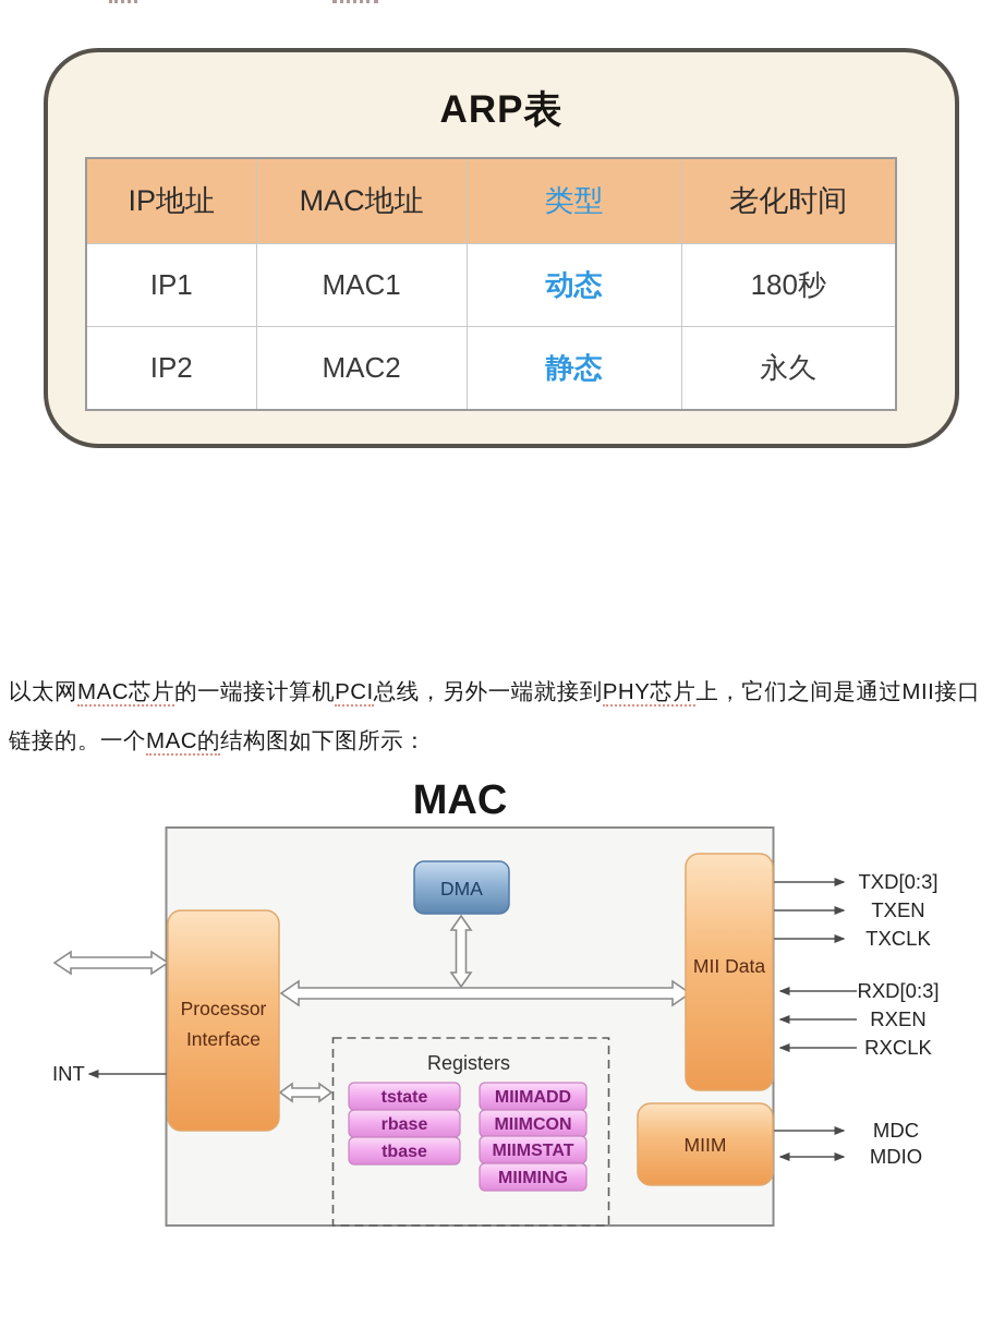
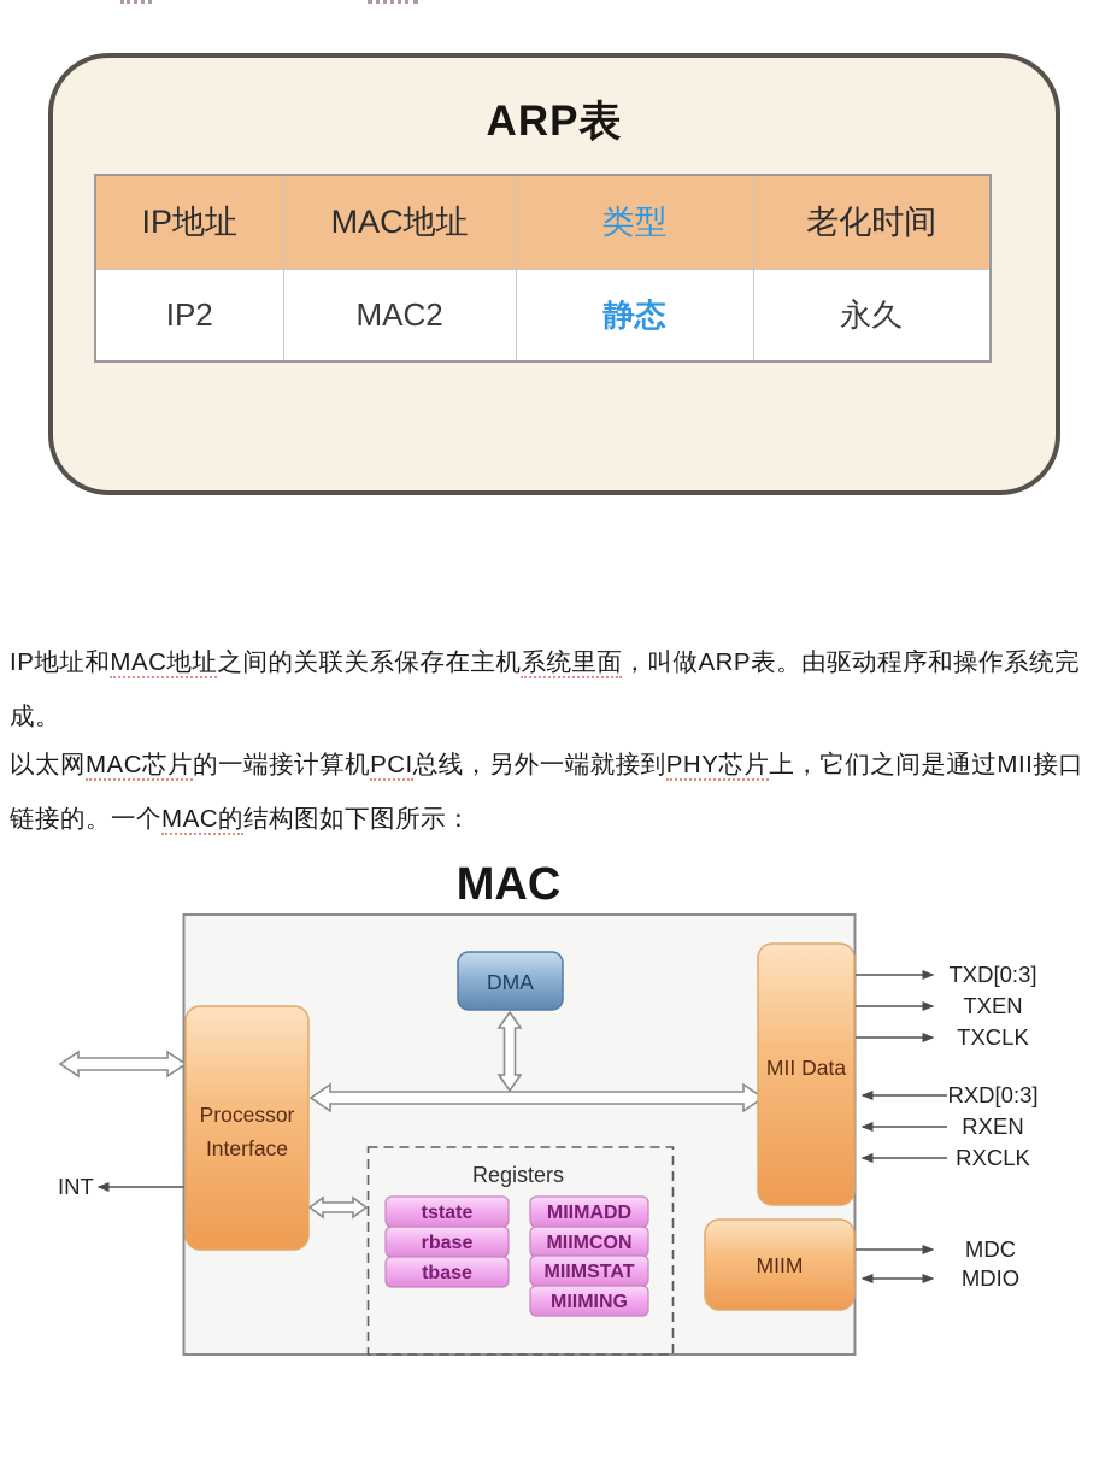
  ARP表
  IP地址	MAC地址	类型	老化时间
- IP1	MAC1	动态	180秒
  IP2	MAC2	静态	永久
+ IP地址和MAC地址之间的关联关系保存在主机系统里面，叫做ARP表。由驱动程序和操作系统完成。
  以太网MAC芯片的一端接计算机PCI总线，另外一端就接到PHY芯片上，它们之间是通过MII接口链接的。一个MAC的结构图如下图所示：
  MAC
  Registers
  Processor
  Interface
  DMA
  MII Data
  MIIM
  tstate
  rbase
  tbase
  MIIMADD
  MIIMCON
  MIIMSTAT
  MIIMING
  INT
  TXD[0:3]
  TXEN
  TXCLK
  RXD[0:3]
  RXEN
  RXCLK
  MDC
  MDIO
